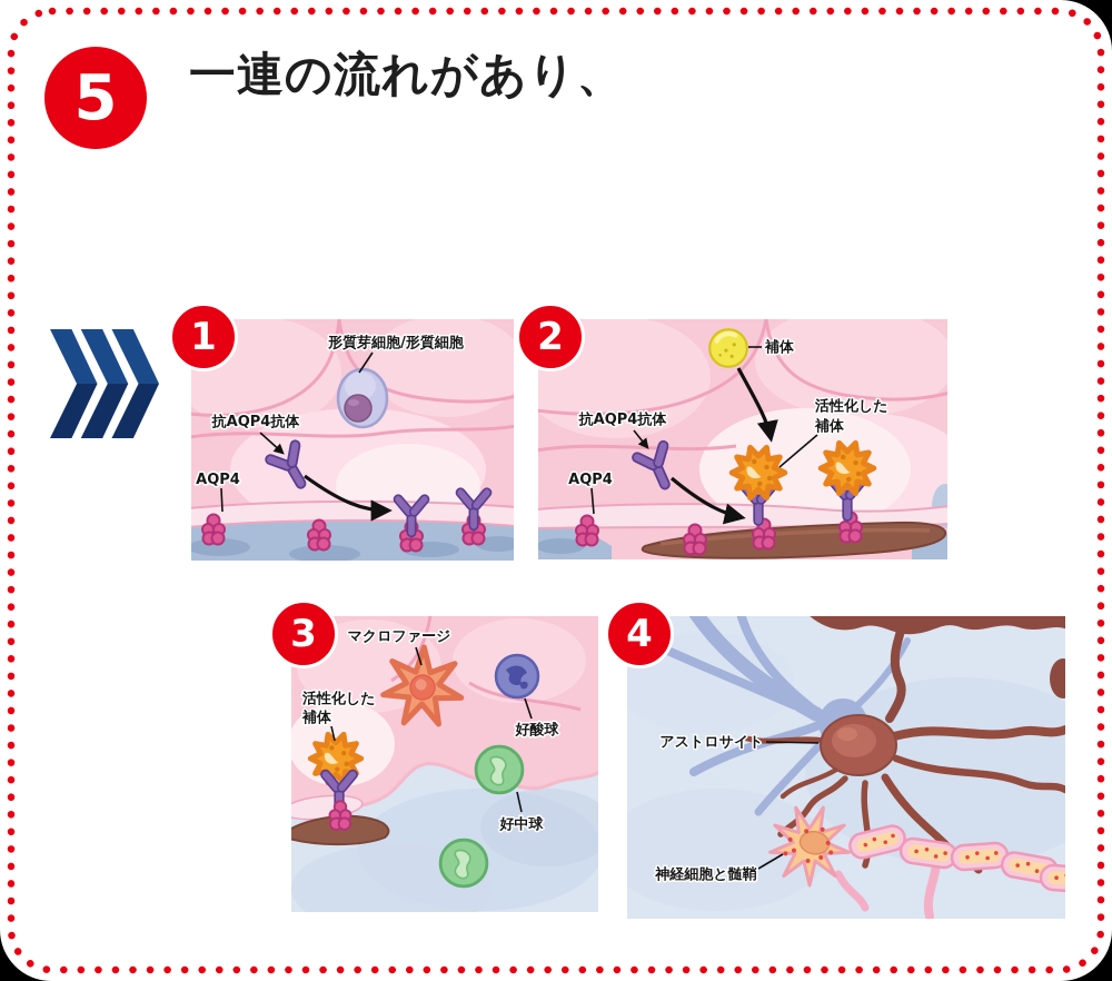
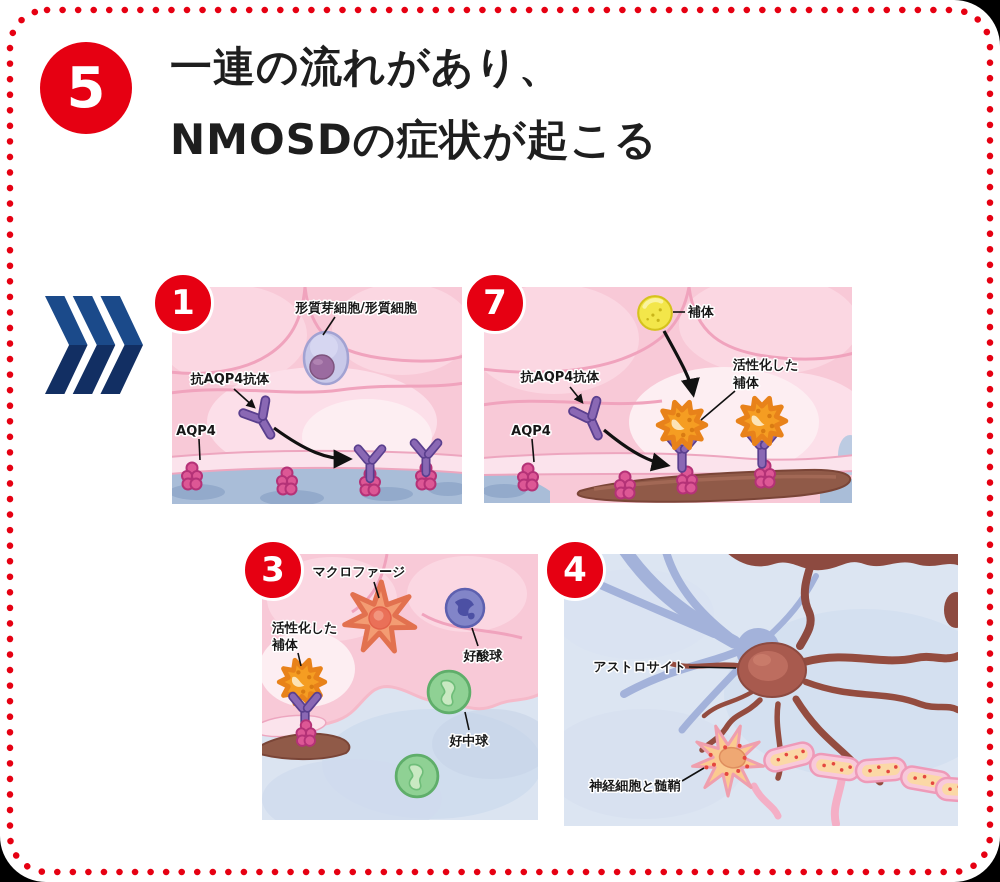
  5
  一連の流れがあり、
+ NMOSDの症状が起こる
  形質芽細胞/形質細胞
  抗AQP4抗体
  AQP4
  1
  補体
  活性化した
  補体
  抗AQP4抗体
  AQP4
- 2
+ 7
  マクロファージ
  活性化した
  補体
  好酸球
  好中球
  3
  アストロサイト
  神経細胞と髄鞘
  4
